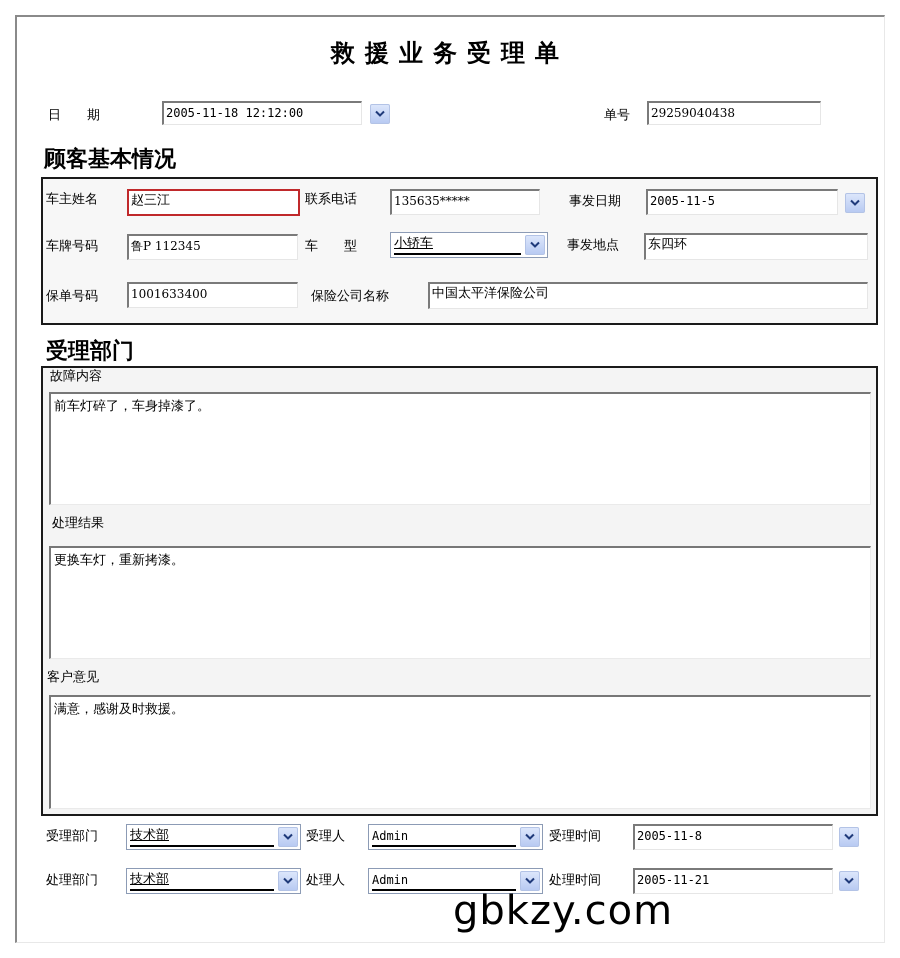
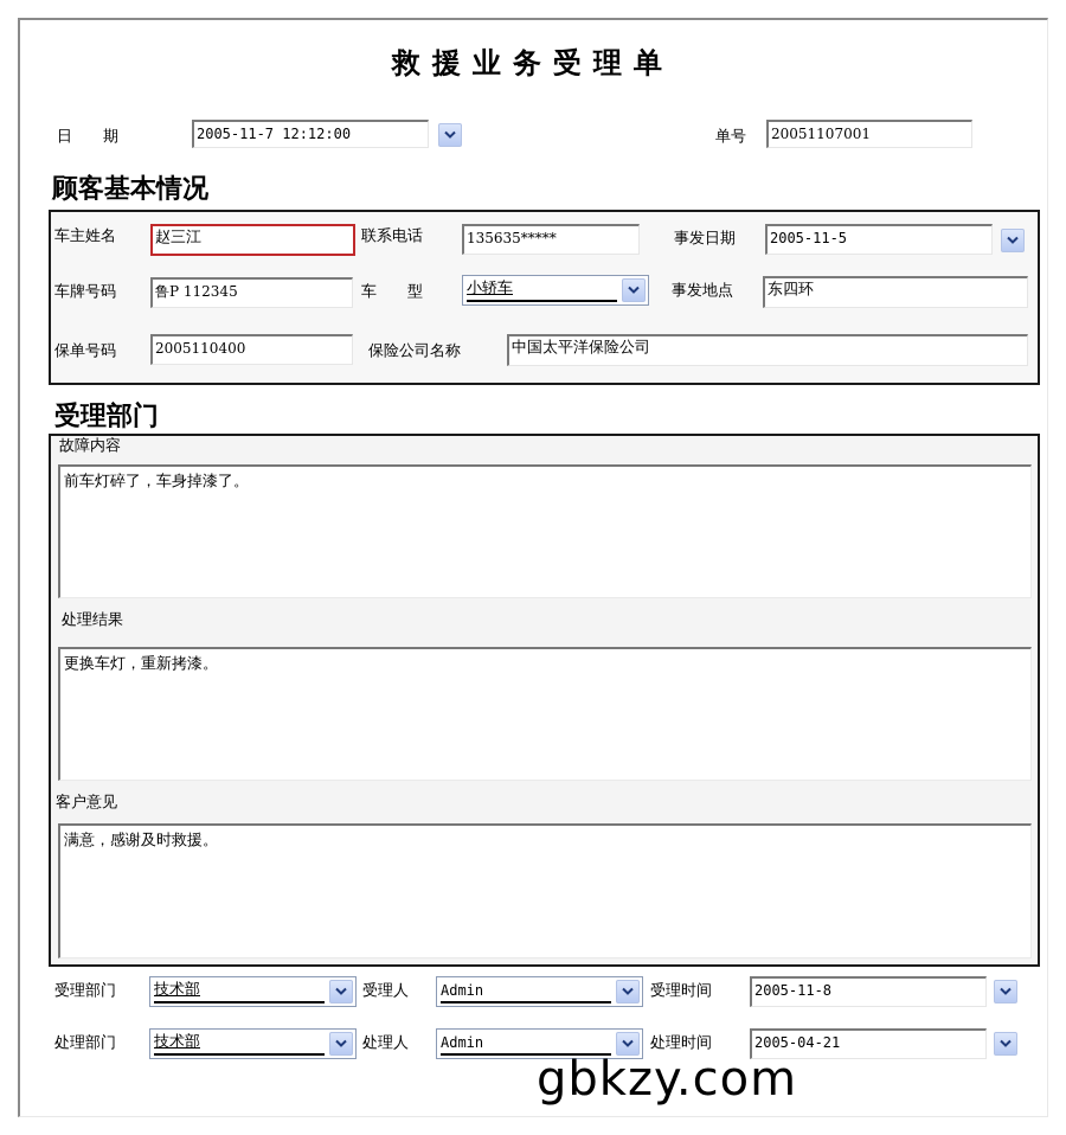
  救援业务受理单
  日 期
- 2005-11-18 12:12:00
+ 2005-11-7 12:12:00
  单号
- 29259040438
+ 20051107001
  顾客基本情况
  车主姓名
  赵三江
  联系电话
  135635*****
  事发日期
  2005-11-5
  车牌号码
  鲁P 112345
  车 型
  小轿车
  事发地点
  东四环
  保单号码
- 1001633400
+ 2005110400
  保险公司名称
  中国太平洋保险公司
  受理部门
  故障内容
  前车灯碎了，车身掉漆了。
  处理结果
  更换车灯，重新拷漆。
  客户意见
  满意，感谢及时救援。
  受理部门
  技术部
  受理人
  Admin
  受理时间
  2005-11-8
  处理部门
  技术部
  处理人
  Admin
  处理时间
- 2005-11-21
+ 2005-04-21
  gbkzy.com
